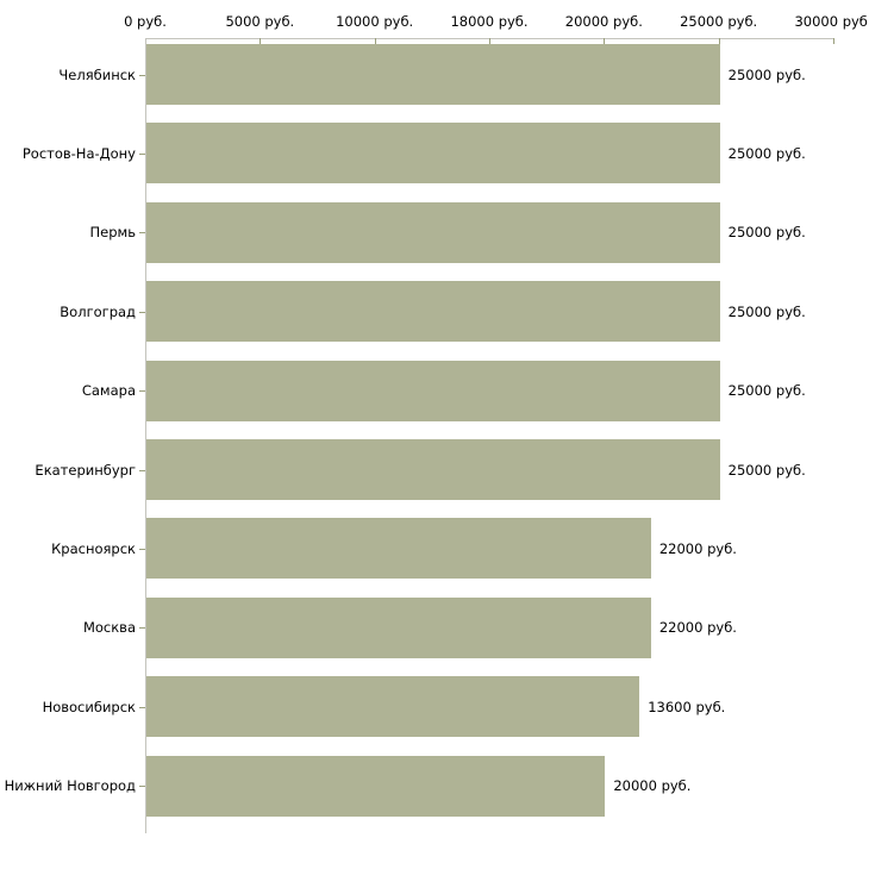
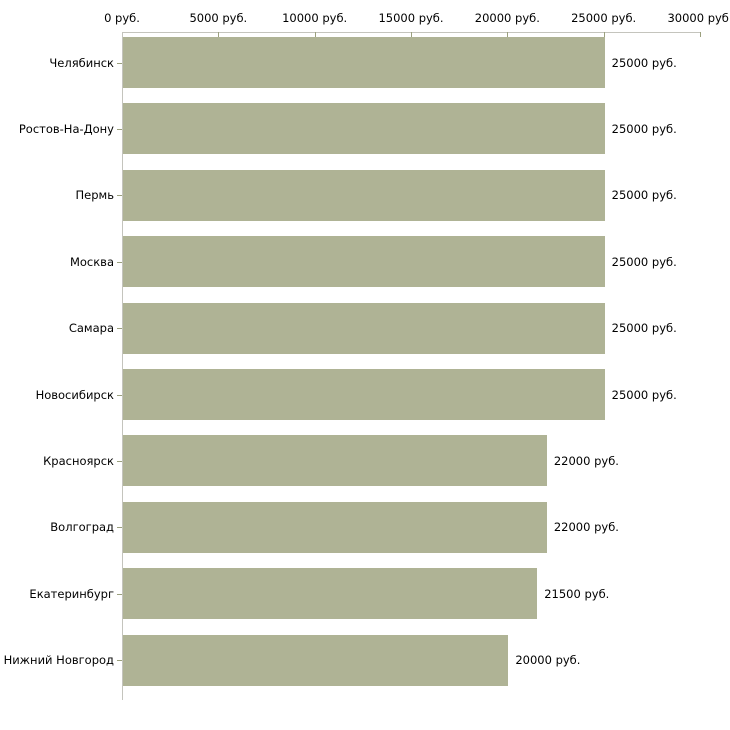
  0 руб.
  5000 руб.
  10000 руб.
- 18000 руб.
+ 15000 руб.
  20000 руб.
  25000 руб.
  30000 руб
  Челябинск
  Ростов-На-Дону
  Пермь
- Волгоград
+ Москва
  Самара
- Екатеринбург
+ Новосибирск
  Красноярск
- Москва
+ Волгоград
- Новосибирск
+ Екатеринбург
  Нижний Новгород
  25000 руб.
  25000 руб.
  25000 руб.
  25000 руб.
  25000 руб.
  25000 руб.
  22000 руб.
  22000 руб.
- 13600 руб.
+ 21500 руб.
  20000 руб.
